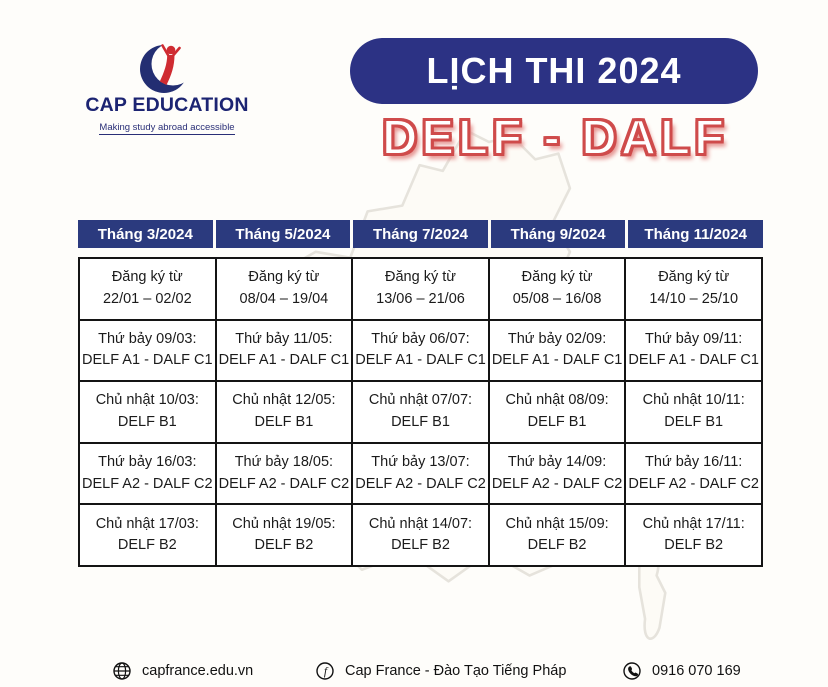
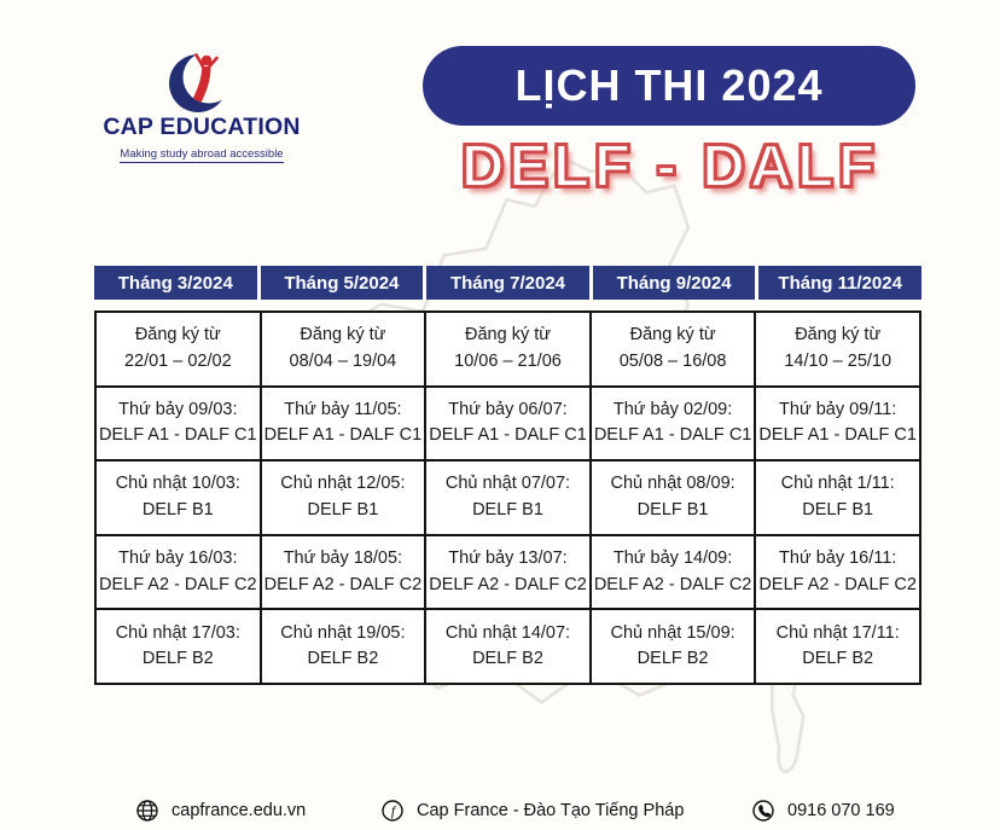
  CAP EDUCATION
  Making study abroad accessible
  LỊCH THI 2024
  DELF - DALF
  Tháng 3/2024
  Tháng 5/2024
  Tháng 7/2024
  Tháng 9/2024
  Tháng 11/2024
  Đăng ký từ
  22/01 – 02/02
  Đăng ký từ
  08/04 – 19/04
  Đăng ký từ
- 13/06 – 21/06
+ 10/06 – 21/06
  Đăng ký từ
  05/08 – 16/08
  Đăng ký từ
  14/10 – 25/10
  Thứ bảy 09/03:
  DELF A1 - DALF C1
  Thứ bảy 11/05:
  DELF A1 - DALF C1
  Thứ bảy 06/07:
  DELF A1 - DALF C1
  Thứ bảy 02/09:
  DELF A1 - DALF C1
  Thứ bảy 09/11:
  DELF A1 - DALF C1
  Chủ nhật 10/03:
  DELF B1
  Chủ nhật 12/05:
  DELF B1
  Chủ nhật 07/07:
  DELF B1
  Chủ nhật 08/09:
  DELF B1
- Chủ nhật 10/11:
+ Chủ nhật 1/11:
  DELF B1
  Thứ bảy 16/03:
  DELF A2 - DALF C2
  Thứ bảy 18/05:
  DELF A2 - DALF C2
  Thứ bảy 13/07:
  DELF A2 - DALF C2
  Thứ bảy 14/09:
  DELF A2 - DALF C2
  Thứ bảy 16/11:
  DELF A2 - DALF C2
  Chủ nhật 17/03:
  DELF B2
  Chủ nhật 19/05:
  DELF B2
  Chủ nhật 14/07:
  DELF B2
  Chủ nhật 15/09:
  DELF B2
  Chủ nhật 17/11:
  DELF B2
  capfrance.edu.vn
  f
  Cap France - Đào Tạo Tiếng Pháp
  0916 070 169
